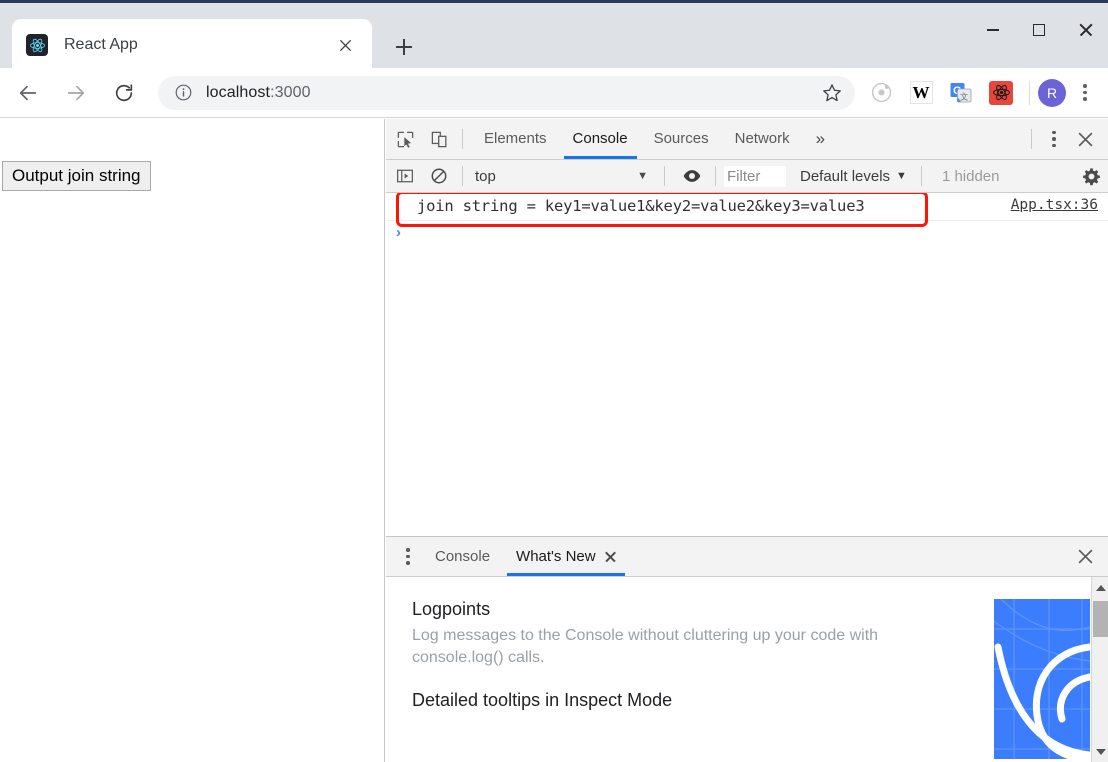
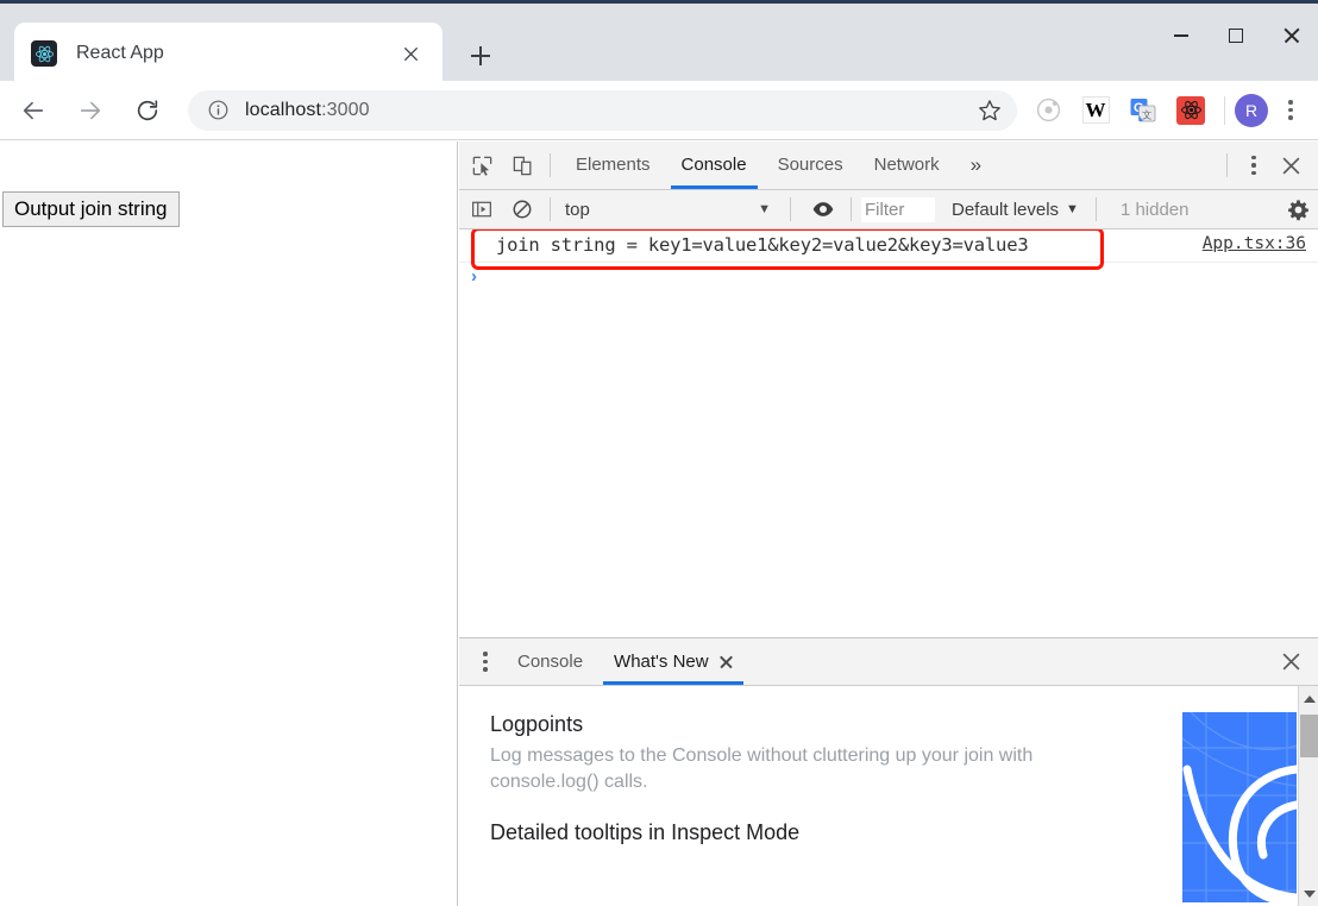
  React App
  localhost:3000
  W
  文
  R
  Output join string
  Elements
  Console
  Sources
  Network
  »
  top
  ▼
  Filter
  Default levels
  ▼
  1 hidden
  join string = key1=value1&key2=value2&key3=value3
  App.tsx:36
  ›
  Console
  What's New
  Logpoints
- Log messages to the Console without cluttering up your code with console.log() calls.
+ Log messages to the Console without cluttering up your join with console.log() calls.
  Detailed tooltips in Inspect Mode
